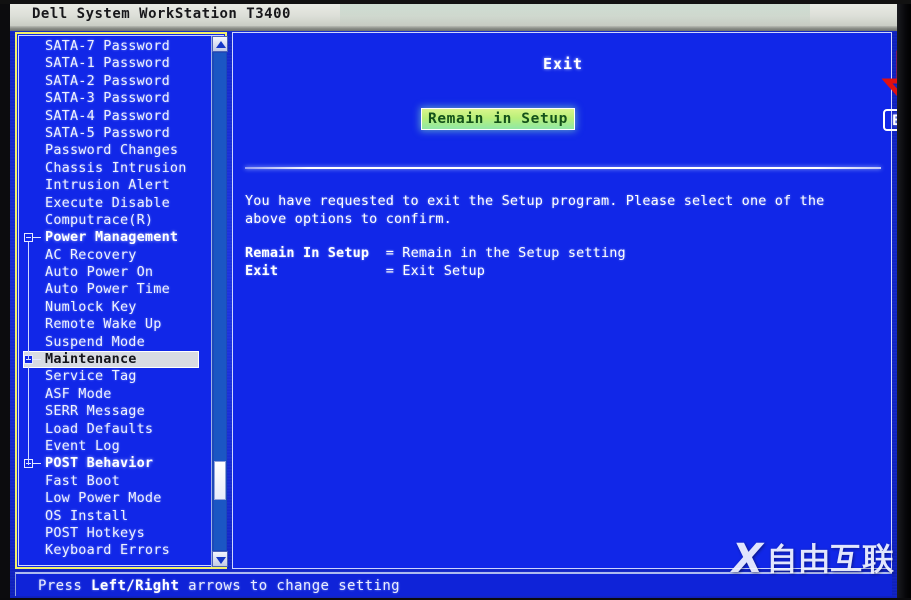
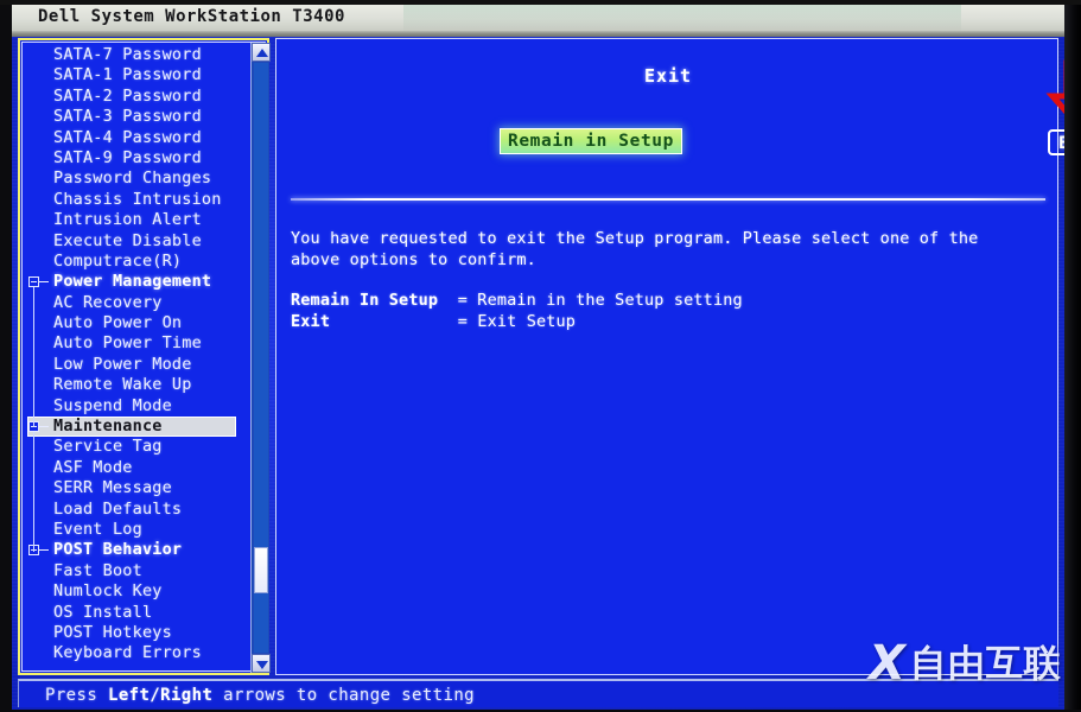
  Dell System WorkStation T3400
  SATA-7 Password
  SATA-1 Password
  SATA-2 Password
  SATA-3 Password
  SATA-4 Password
- SATA-5 Password
+ SATA-9 Password
  Password Changes
  Chassis Intrusion
  Intrusion Alert
  Execute Disable
  Computrace(R)
  Power Management
  AC Recovery
  Auto Power On
  Auto Power Time
- Numlock Key
+ Low Power Mode
  Remote Wake Up
  Suspend Mode
  Maintenance
  Service Tag
  ASF Mode
  SERR Message
  Load Defaults
  Event Log
  POST Behavior
  Fast Boot
- Low Power Mode
+ Numlock Key
  OS Install
  POST Hotkeys
  Keyboard Errors
  Exit
  Remain in Setup
  You have requested to exit the Setup program. Please select one of the
  above options to confirm.
  Remain In Setup = Remain in the Setup setting
  Exit = Exit Setup
  Press Left/Right arrows to change setting
  X
  自由互联
